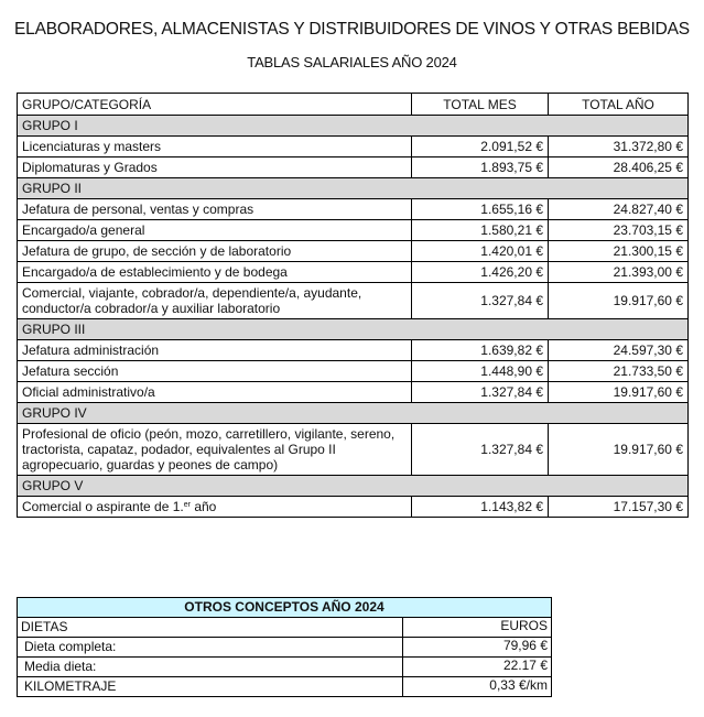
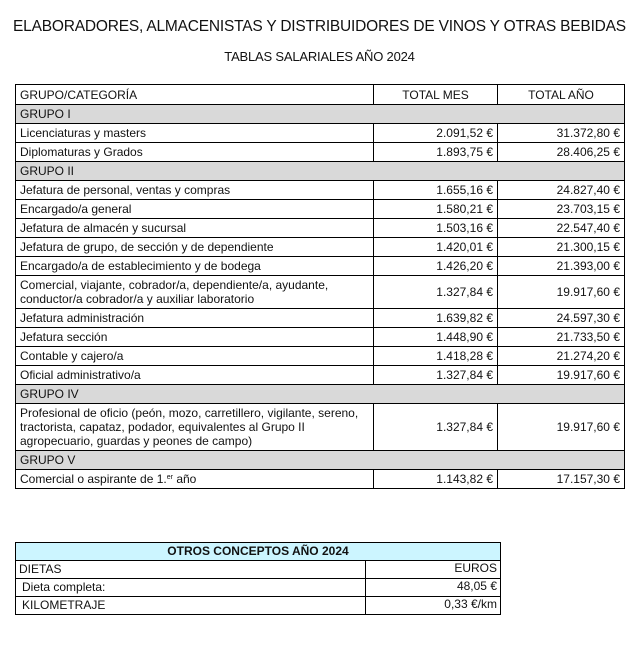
  ELABORADORES, ALMACENISTAS Y DISTRIBUIDORES DE VINOS Y OTRAS BEBIDAS
  TABLAS SALARIALES AÑO 2024
  GRUPO/CATEGORÍA	TOTAL MES	TOTAL AÑO
  GRUPO I
  Licenciaturas y masters	2.091,52 €	31.372,80 €
  Diplomaturas y Grados	1.893,75 €	28.406,25 €
  GRUPO II
  Jefatura de personal, ventas y compras	1.655,16 €	24.827,40 €
  Encargado/a general	1.580,21 €	23.703,15 €
+ Jefatura de almacén y sucursal	1.503,16 €	22.547,40 €
- Jefatura de grupo, de sección y de laboratorio	1.420,01 €	21.300,15 €
+ Jefatura de grupo, de sección y de dependiente	1.420,01 €	21.300,15 €
  Encargado/a de establecimiento y de bodega	1.426,20 €	21.393,00 €
  Comercial, viajante, cobrador/a, dependiente/a, ayudante, conductor/a cobrador/a y auxiliar laboratorio	1.327,84 €	19.917,60 €
- GRUPO III
  Jefatura administración	1.639,82 €	24.597,30 €
  Jefatura sección	1.448,90 €	21.733,50 €
+ Contable y cajero/a	1.418,28 €	21.274,20 €
  Oficial administrativo/a	1.327,84 €	19.917,60 €
  GRUPO IV
  Profesional de oficio (peón, mozo, carretillero, vigilante, sereno, tractorista, capataz, podador, equivalentes al Grupo II agropecuario, guardas y peones de campo)	1.327,84 €	19.917,60 €
  GRUPO V
  Comercial o aspirante de 1. año	1.143,82 €	17.157,30 €
  OTROS CONCEPTOS AÑO 2024
  DIETAS	EUROS
- Dieta completa:	79,96 €
+ Dieta completa:	48,05 €
- Media dieta:	22.17 €
  KILOMETRAJE	0,33 €/km
